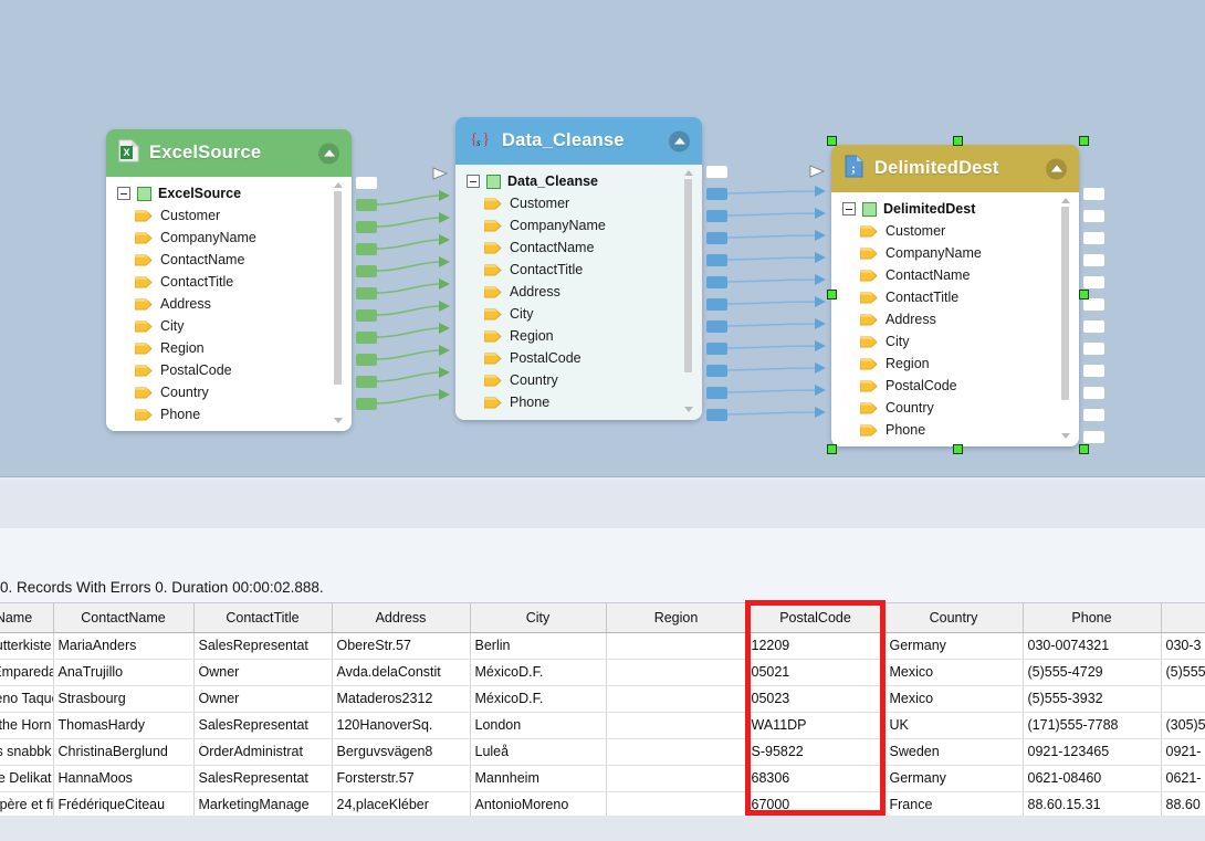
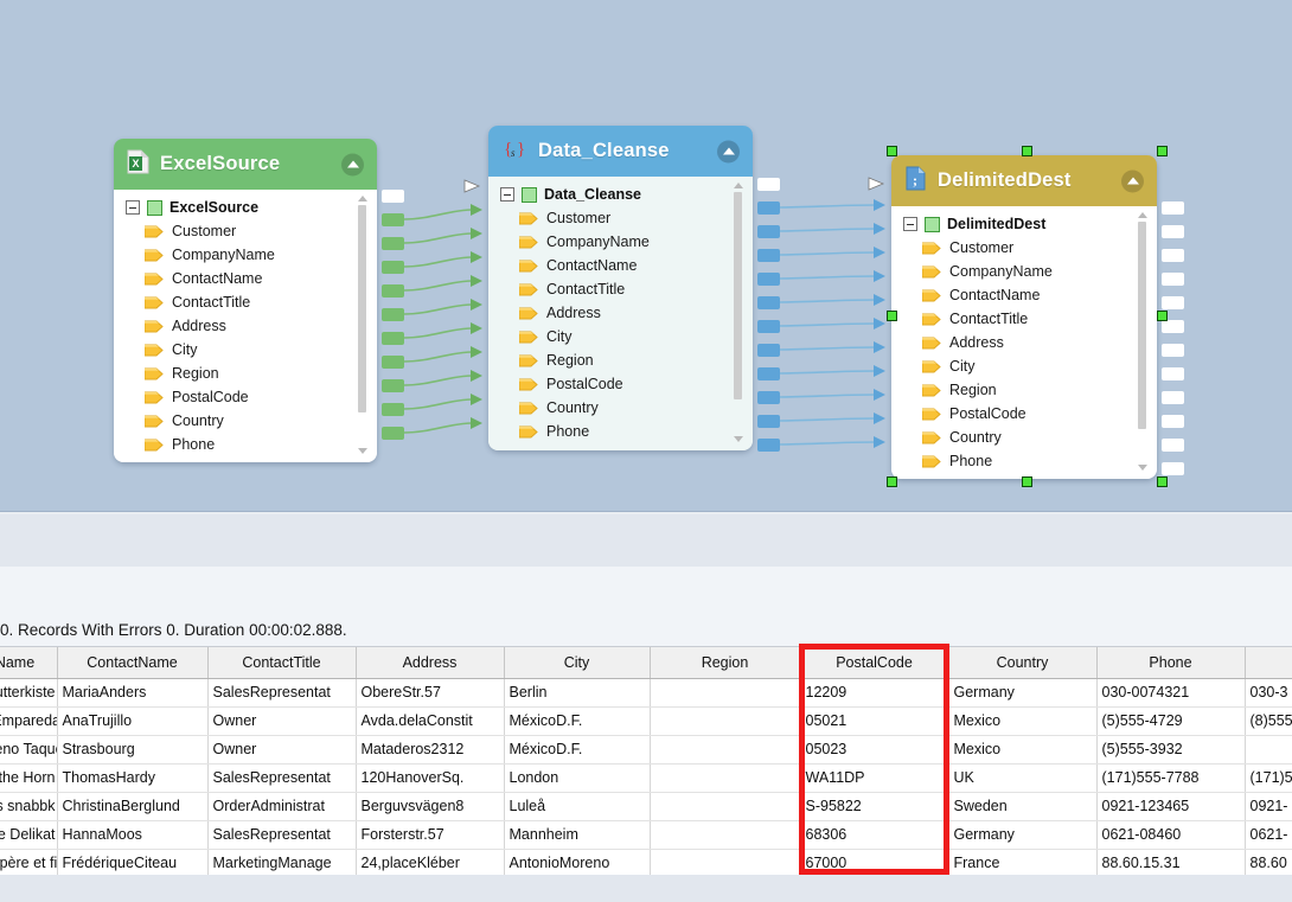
  X
  ExcelSource
  ExcelSource
  Customer
  CompanyName
  ContactName
  ContactTitle
  Address
  City
  Region
  PostalCode
  Country
  Phone
  {
  s
  }
  Data_Cleanse
  Data_Cleanse
  Customer
  CompanyName
  ContactName
  ContactTitle
  Address
  City
  Region
  PostalCode
  Country
  Phone
  ;
  DelimitedDest
  DelimitedDest
  Customer
  CompanyName
  ContactName
  ContactTitle
  Address
  City
  Region
  PostalCode
  Country
  Phone
  0. Records With Errors 0. Duration 00:00:02.888.
  Name	ContactName	ContactTitle	Address	City	Region	PostalCode	Country	Phone
  tterkiste	MariaAnders	SalesRepresentat	ObereStr.57	Berlin		12209	Germany	030-0074321	030-3
- mpared	AnaTrujillo	Owner	Avda.delaConstit	MéxicoD.F.		05021	Mexico	(5)555-4729	(5)555
+ mpared	AnaTrujillo	Owner	Avda.delaConstit	MéxicoD.F.		05021	Mexico	(5)555-4729	(8)555
  no Taqu	Strasbourg	Owner	Mataderos2312	MéxicoD.F.		05023	Mexico	(5)555-3932
- the Horn	ThomasHardy	SalesRepresentat	120HanoverSq.	London		WA11DP	UK	(171)555-7788	(305)5
+ the Horn	ThomasHardy	SalesRepresentat	120HanoverSq.	London		WA11DP	UK	(171)555-7788	(171)5
  snabbk	ChristinaBerglund	OrderAdministrat	Berguvsvägen8	Luleå		S-95822	Sweden	0921-123465	0921-
  e Delikat	HannaMoos	SalesRepresentat	Forsterstr.57	Mannheim		68306	Germany	0621-08460	0621-
  père et fi	FrédériqueCiteau	MarketingManage	24,placeKléber	AntonioMoreno		67000	France	88.60.15.31	88.60
